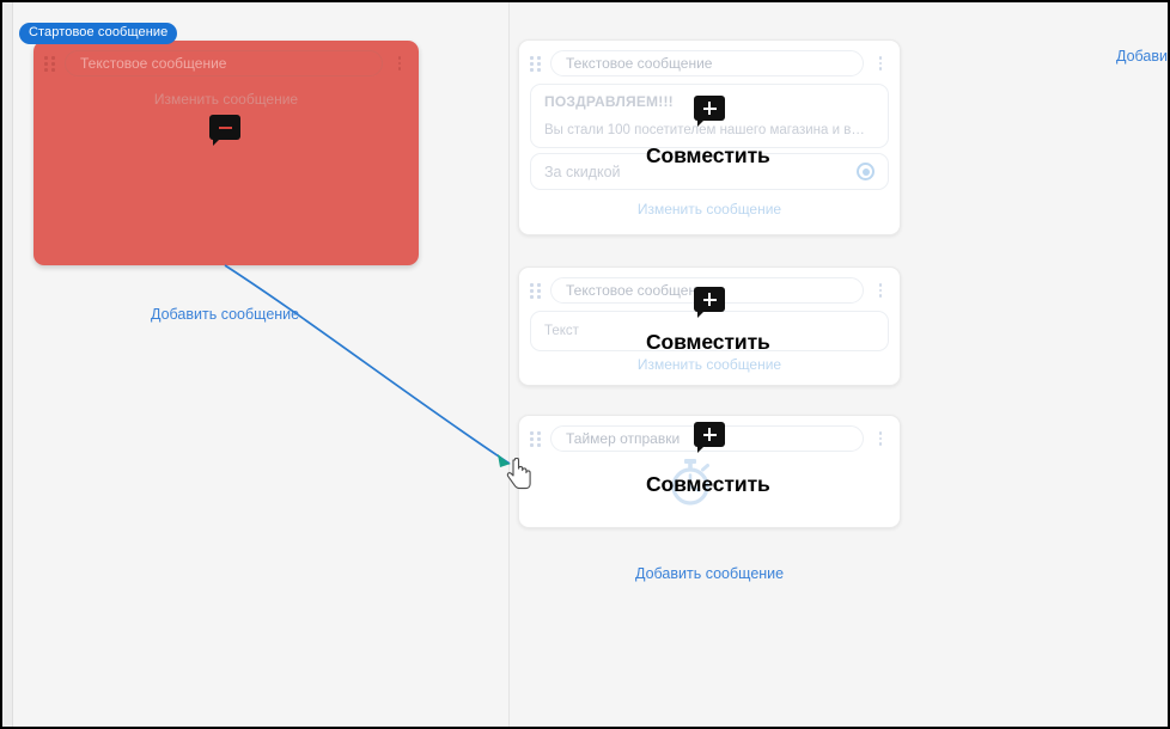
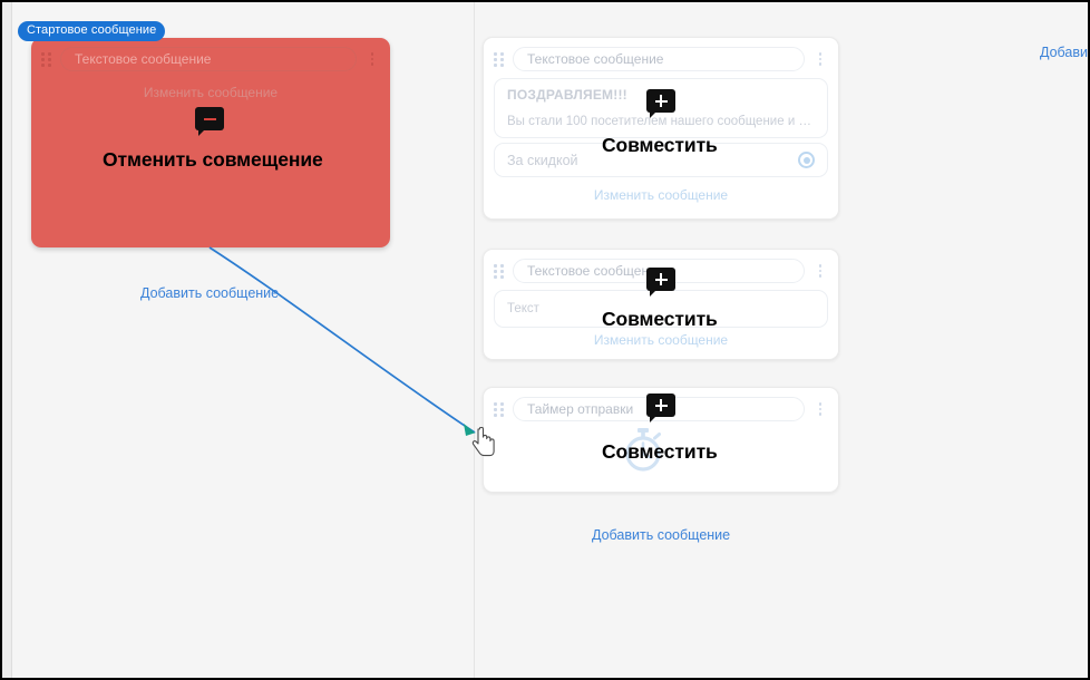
  Стартовое сообщение
  Текстовое сообщение
  Изменить сообщение
+ Отменить совмещение
  Текстовое сообщение
  ПОЗДРАВЛЯЕМ!!!
- Вы стали 100 посетителем нашего магазина и в…
+ Вы стали 100 посетителем нашего сообщение и в…
  За скидкой
  Изменить сообщение
  Совместить
  Текстовое сообщен
  Текст
  Изменить сообщение
  Совместить
  Таймер отправки
  Совместить
  Добавить сообщение
  Добавить сообщение
  Добави
